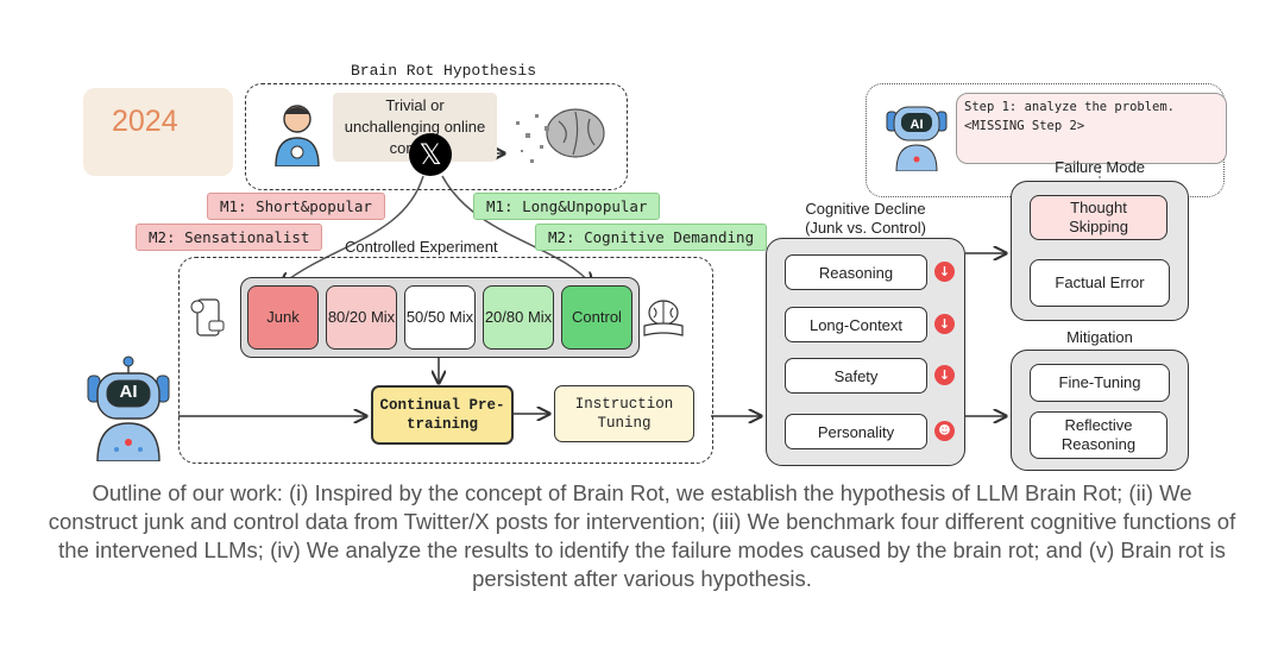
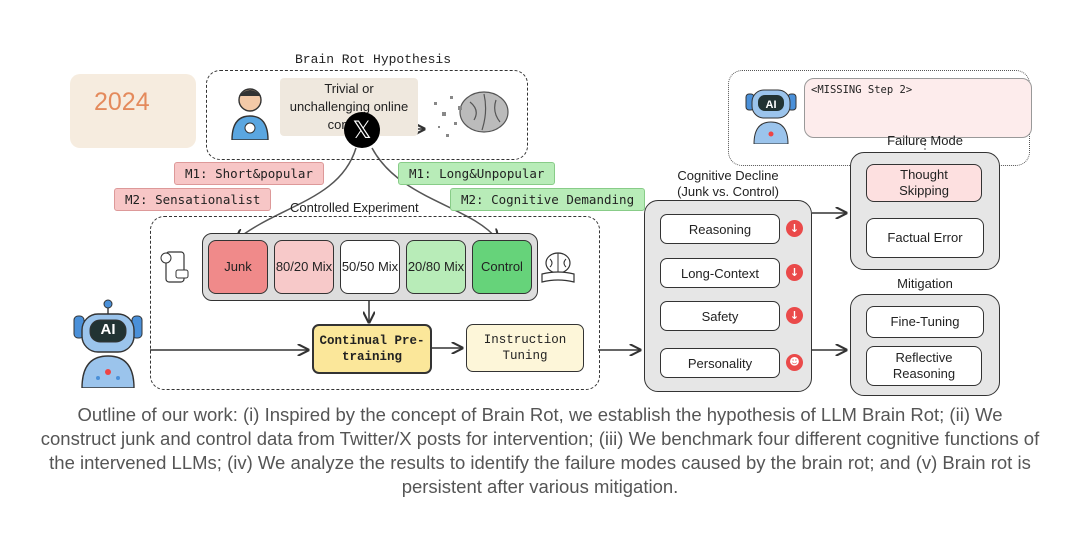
  2024
  Brain Rot Hypothesis
  Trivial or unchallenging online co
  𝕏
  M1: Short&popular
  M2: Sensationalist
  M1: Long&Unpopular
  M2: Cognitive Demanding
  Controlled Experiment
  Junk
  80/20 Mix
  50/50 Mix
  20/80 Mix
  Control
  Continual Pre-training
  Instruction Tuning
  AI
  AI
- Step 1: analyze the problem.
  <MISSING Step 2>
  Cognitive Decline (Junk vs. Control)
  Reasoning
  ↓
  Long-Context
  ↓
  Safety
  ↓
  Personality
  ☻
  Failure Mode
  Thought Skipping
  Factual Error
  Mitigation
  Fine-Tuning
  Reflective Reasoning
- Outline of our work: (i) Inspired by the concept of Brain Rot, we establish the hypothesis of LLM Brain Rot; (ii) We construct junk and control data from Twitter/X posts for intervention; (iii) We benchmark four different cognitive functions of the intervened LLMs; (iv) We analyze the results to identify the failure modes caused by the brain rot; and (v) Brain rot is persistent after various hypothesis.
+ Outline of our work: (i) Inspired by the concept of Brain Rot, we establish the hypothesis of LLM Brain Rot; (ii) We construct junk and control data from Twitter/X posts for intervention; (iii) We benchmark four different cognitive functions of the intervened LLMs; (iv) We analyze the results to identify the failure modes caused by the brain rot; and (v) Brain rot is persistent after various mitigation.
